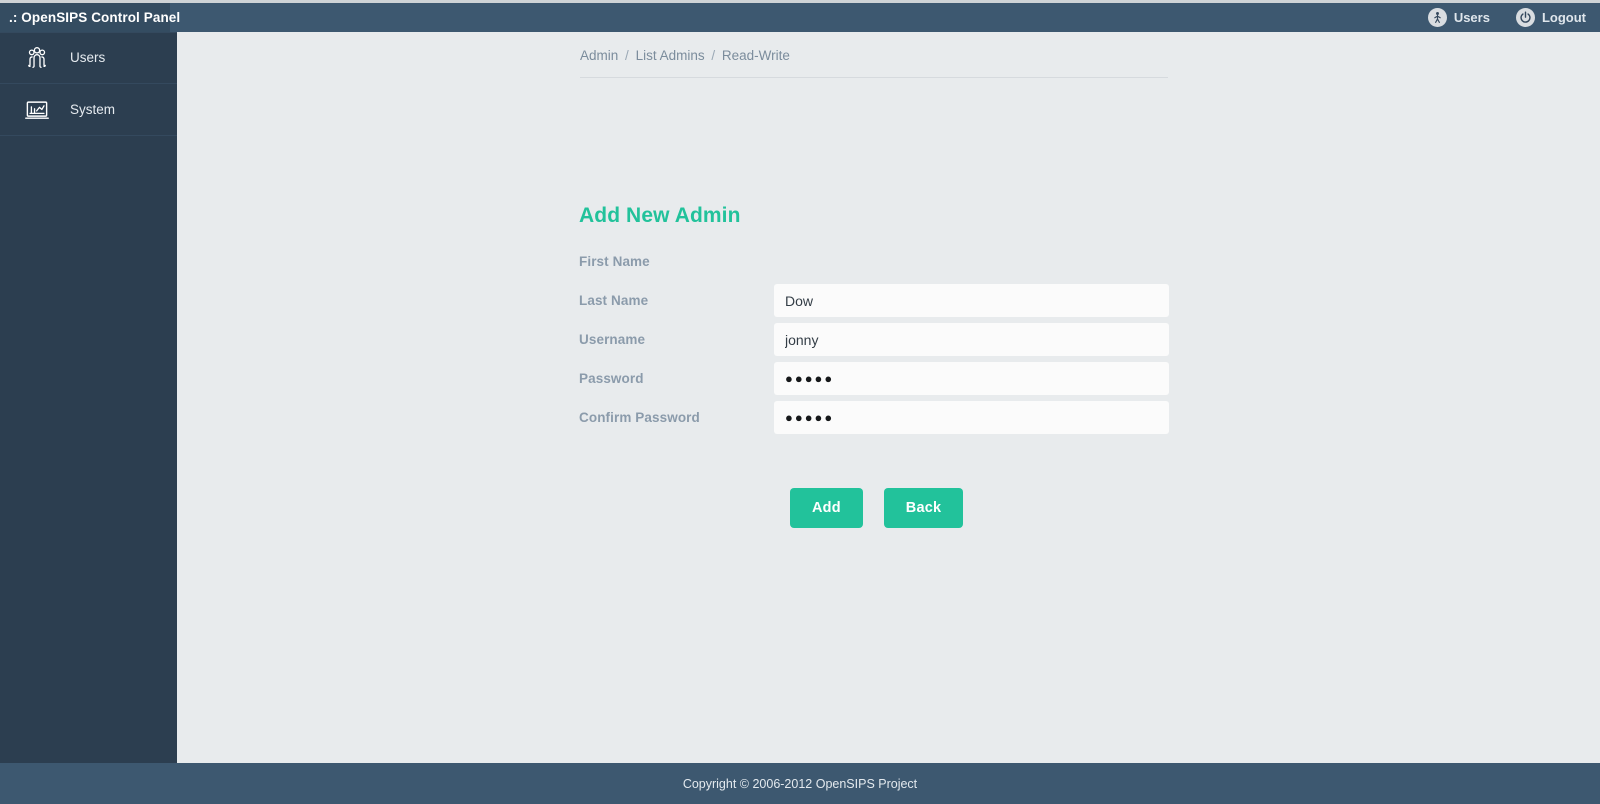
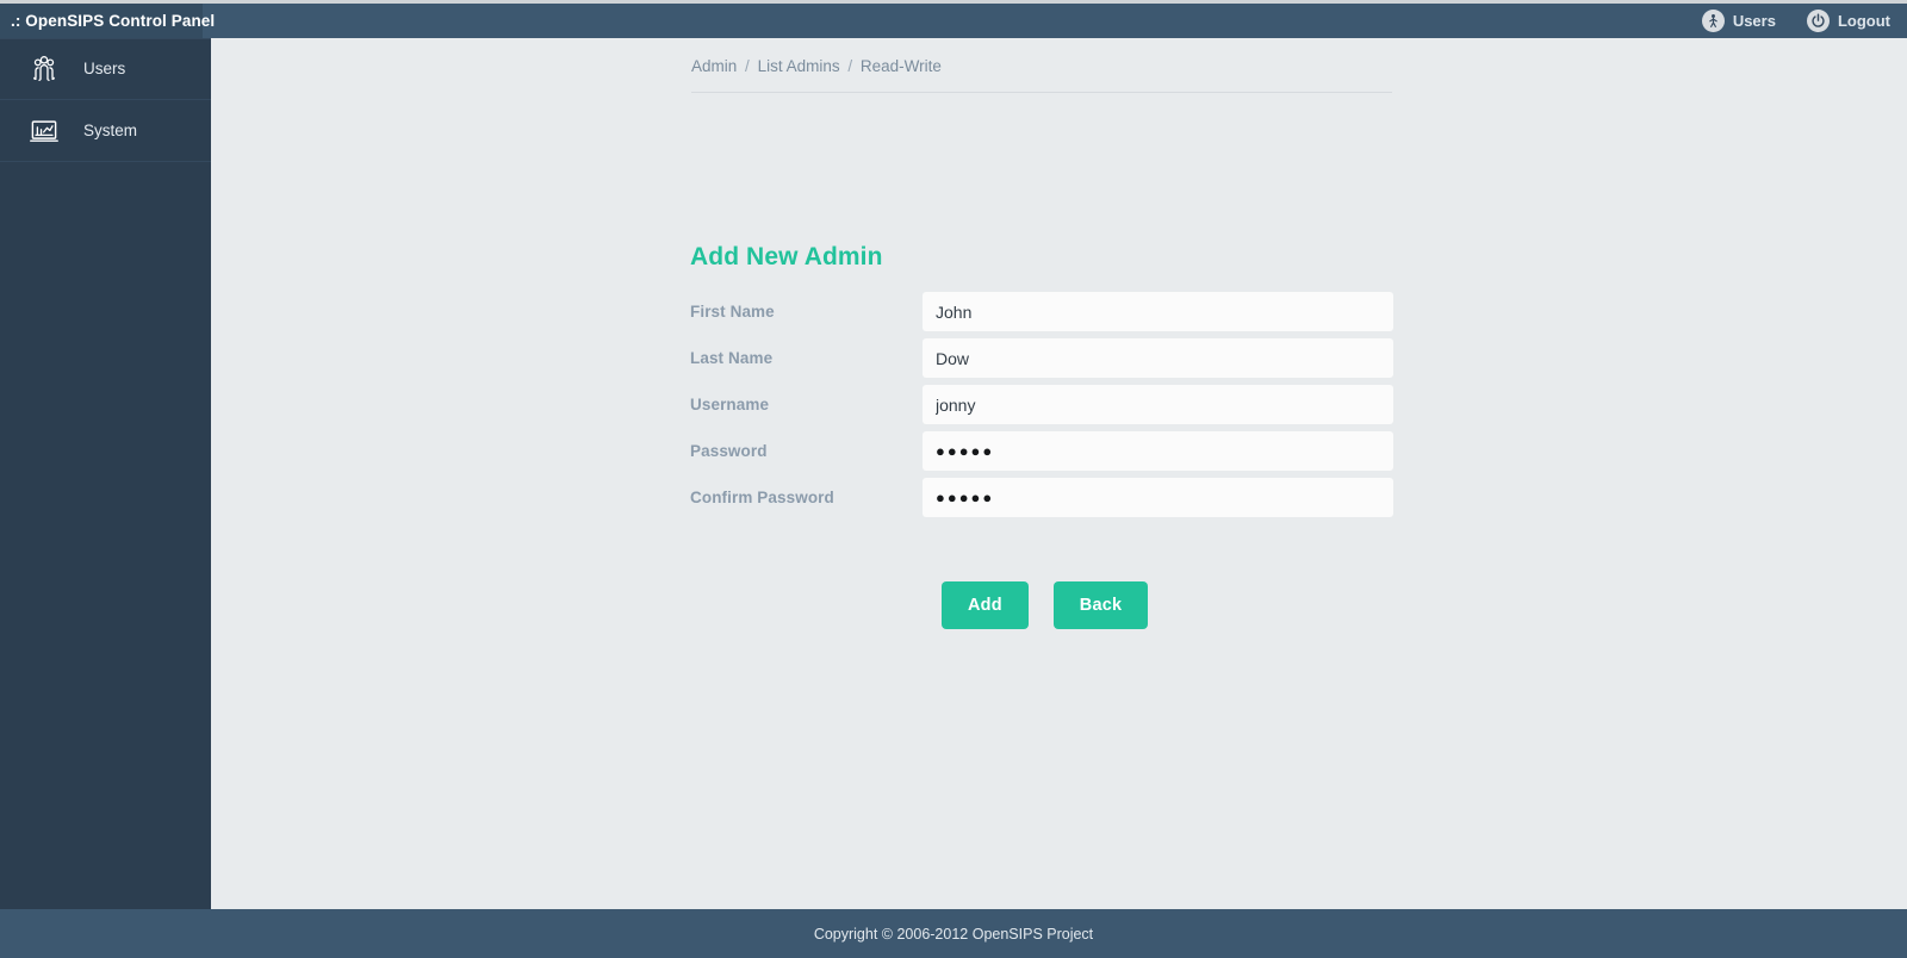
  .: OpenSIPS Control Panel
  Users
  Logout
  Users
  System
  Admin / List Admins / Read-Write
  Add New Admin
  First Name
+ John
  Last Name
  Dow
  Username
  jonny
  Password
  ●●●●●
  Confirm Password
  ●●●●●
  Add
  Back
  Copyright © 2006-2012 OpenSIPS Project
